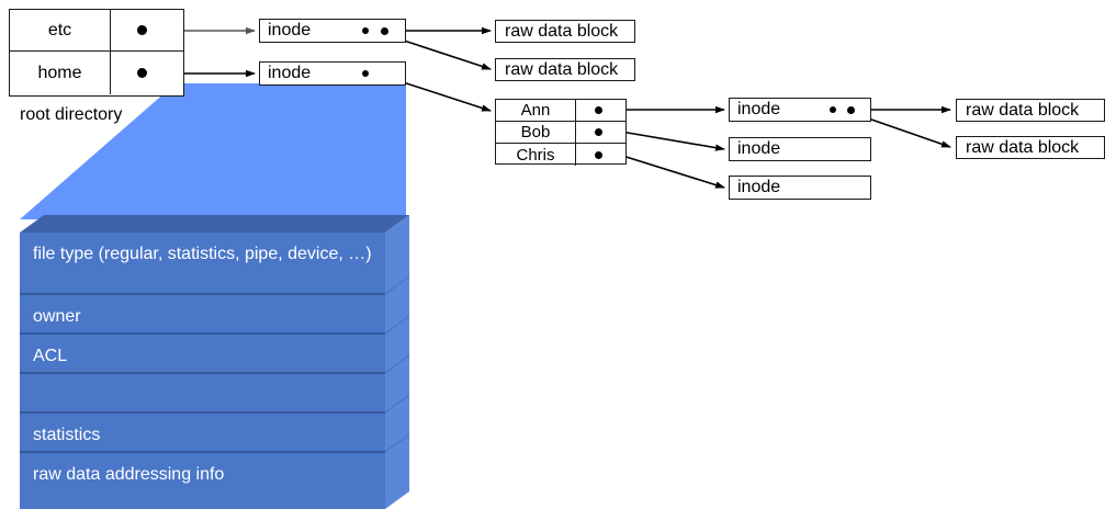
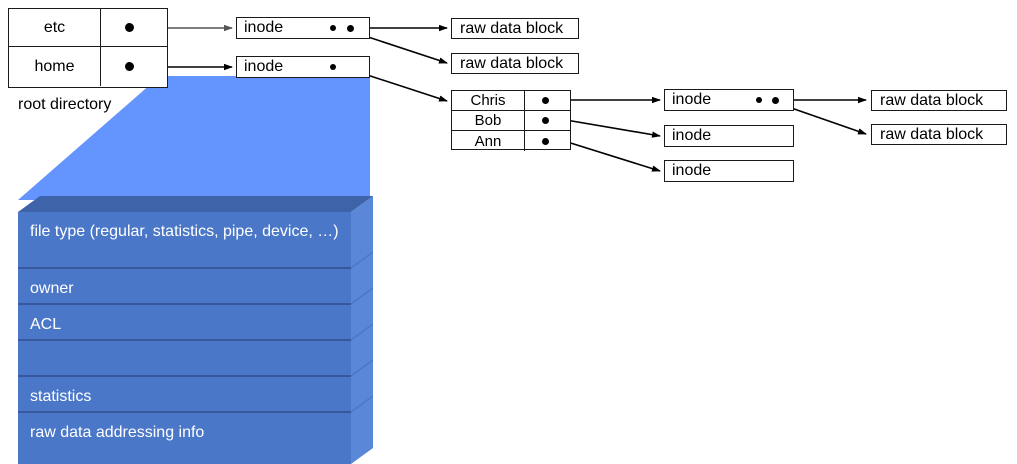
  etc
  home
  root directory
  inode
  inode
  raw data block
  raw data block
- Ann
+ Chris
  Bob
- Chris
+ Ann
  inode
  inode
  inode
  raw data block
  raw data block
  file type (regular, statistics, pipe, device, …)
  owner
  ACL
  statistics
  raw data addressing info
